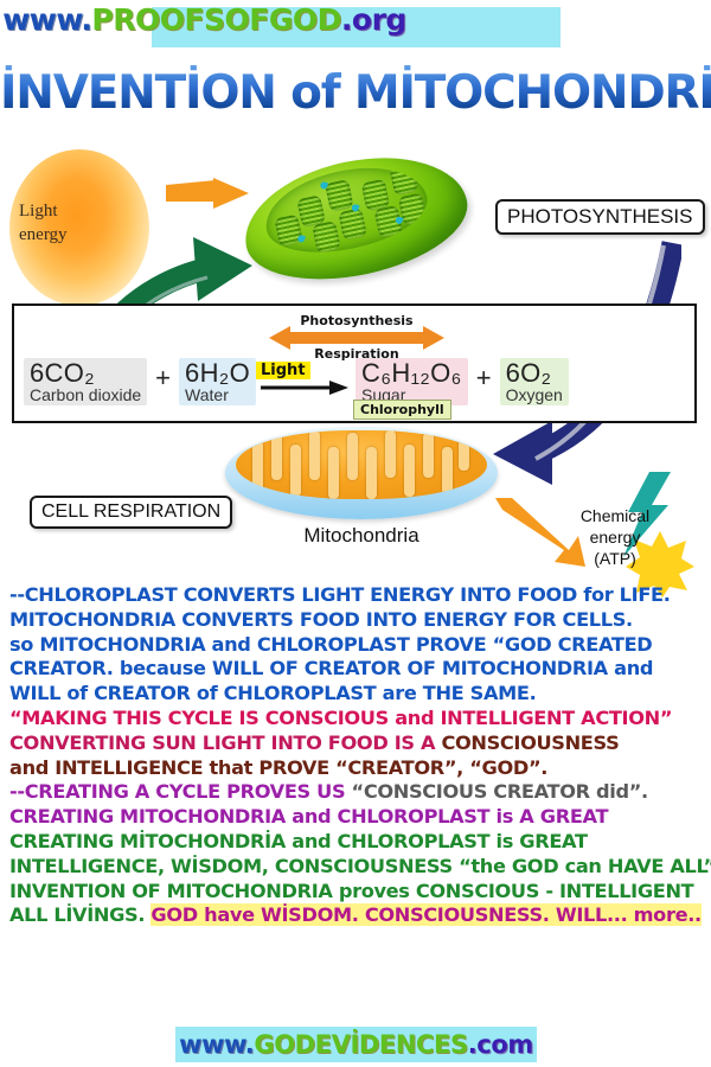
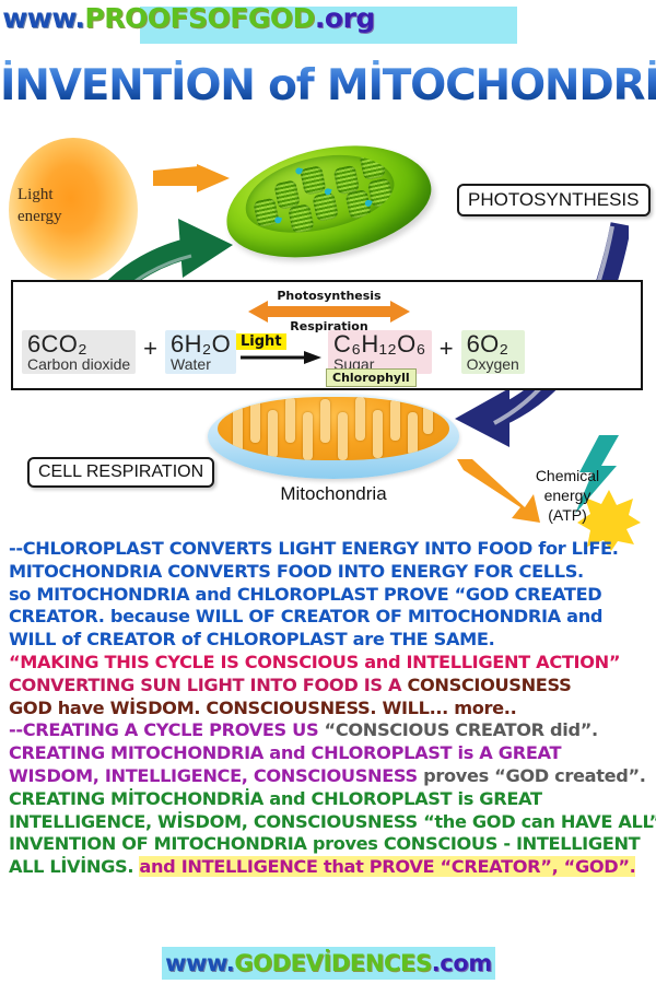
  www.PROOFSOFGOD.org
  İNVENTİON of MİTOCHONDRİ
  Light
  energy
  PHOTOSYNTHESIS
  Photosynthesis
  Respiration
  6CO₂
  Carbon dioxide
  +
  6H₂O
  Water
  Light
  C₆H₁₂O₆
  Sugar
  +
  6O₂
  Oxygen
  Chlorophyll
  CELL RESPIRATION
  Mitochondria
  Chemical
  energy
  (ATP)
  --CHLOROPLAST CONVERTS LIGHT ENERGY INTO FOOD for LIFE.
  MITOCHONDRIA CONVERTS FOOD INTO ENERGY FOR CELLS.
  so MITOCHONDRIA and CHLOROPLAST PROVE “GOD CREATED
  CREATOR. because WILL OF CREATOR OF MITOCHONDRIA and
  WILL of CREATOR of CHLOROPLAST are THE SAME.
  “MAKING THIS CYCLE IS CONSCIOUS and INTELLIGENT ACTION”
  CONVERTING SUN LIGHT INTO FOOD IS A CONSCIOUSNESS
- and INTELLIGENCE that PROVE “CREATOR”, “GOD”.
+ GOD have WİSDOM. CONSCIOUSNESS. WILL... more..
  --CREATING A CYCLE PROVES US “CONSCIOUS CREATOR did”.
  CREATING MITOCHONDRIA and CHLOROPLAST is A GREAT
+ WISDOM, INTELLIGENCE, CONSCIOUSNESS proves “GOD created”.
  CREATING MİTOCHONDRİA and CHLOROPLAST is GREAT
  INTELLIGENCE, WİSDOM, CONSCIOUSNESS “the GOD can HAVE ALL”
  INVENTION OF MITOCHONDRIA proves CONSCIOUS - INTELLIGENT
- ALL LİVİNGS. GOD have WİSDOM. CONSCIOUSNESS. WILL... more..
+ ALL LİVİNGS. and INTELLIGENCE that PROVE “CREATOR”, “GOD”.
  www.GODEVİDENCES.com
